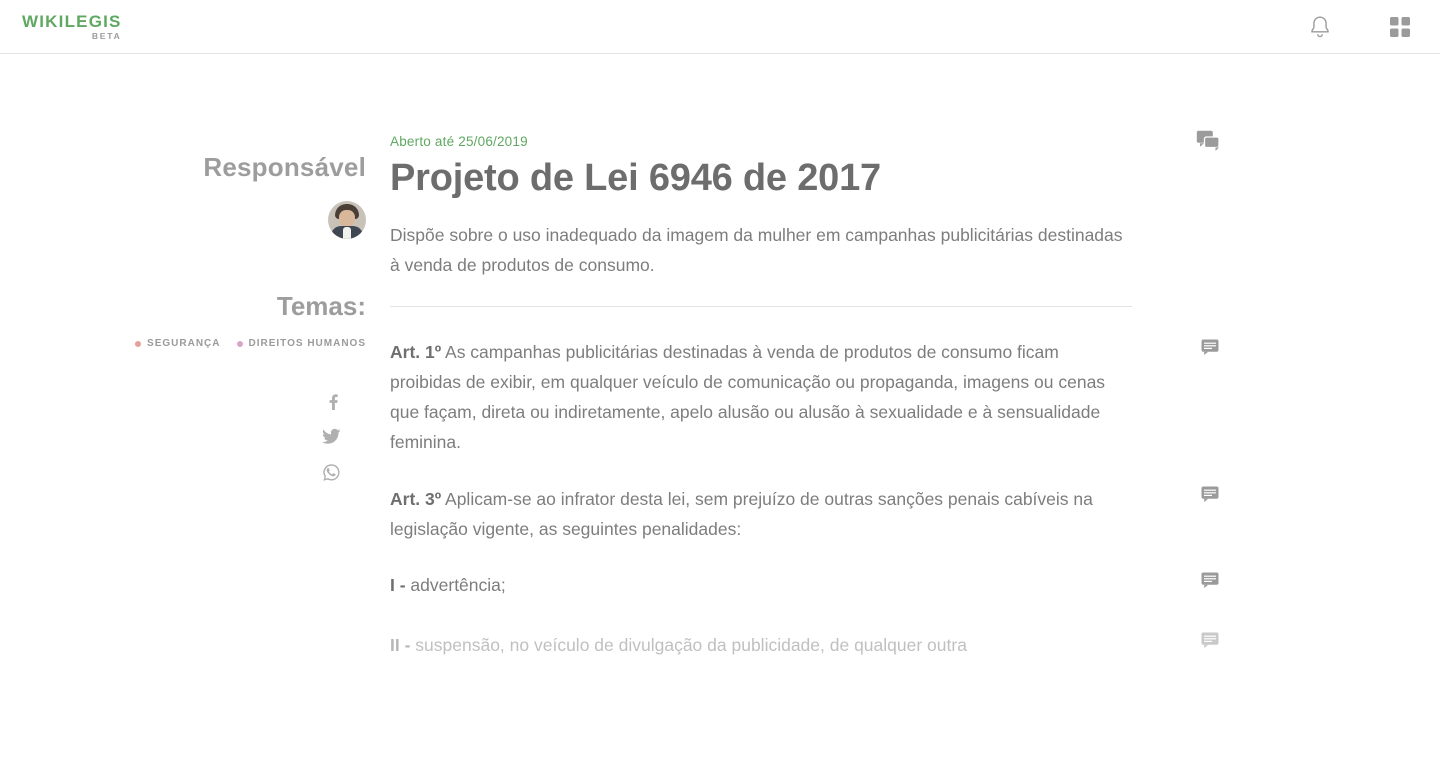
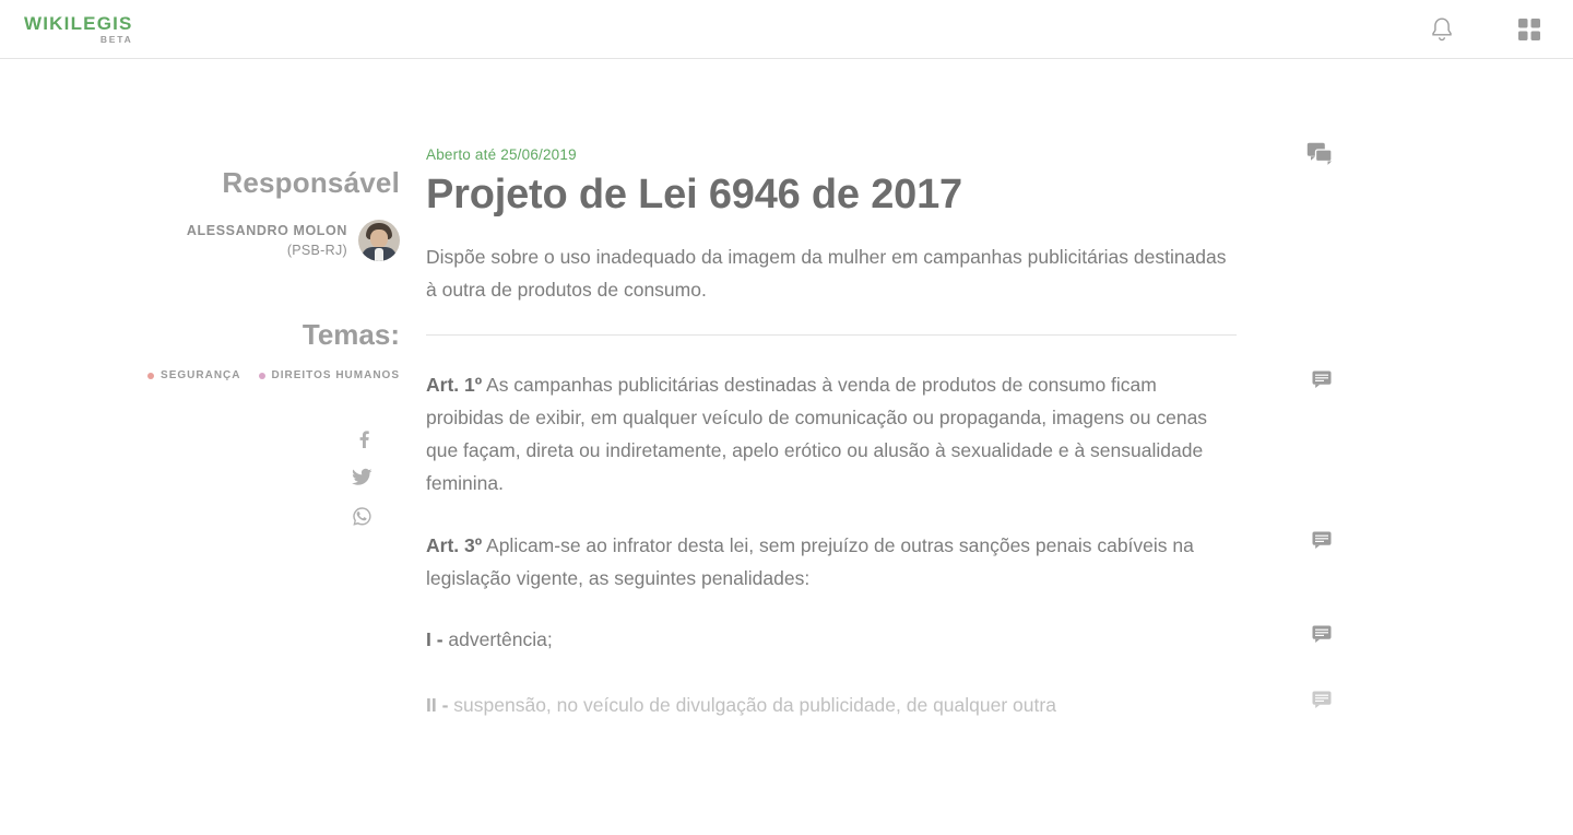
  WIKILEGIS
  BETA
  Responsável
+ ALESSANDRO MOLON
+ (PSB-RJ)
  Temas:
  SEGURANÇA
  DIREITOS HUMANOS
  Aberto até 25/06/2019
  Projeto de Lei 6946 de 2017
- Dispõe sobre o uso inadequado da imagem da mulher em campanhas publicitárias destinadas à venda de produtos de consumo.
+ Dispõe sobre o uso inadequado da imagem da mulher em campanhas publicitárias destinadas à outra de produtos de consumo.
- Art. 1º As campanhas publicitárias destinadas à venda de produtos de consumo ficam proibidas de exibir, em qualquer veículo de comunicação ou propaganda, imagens ou cenas que façam, direta ou indiretamente, apelo alusão ou alusão à sexualidade e à sensualidade feminina.
+ Art. 1º As campanhas publicitárias destinadas à venda de produtos de consumo ficam proibidas de exibir, em qualquer veículo de comunicação ou propaganda, imagens ou cenas que façam, direta ou indiretamente, apelo erótico ou alusão à sexualidade e à sensualidade feminina.
  Art. 3º Aplicam-se ao infrator desta lei, sem prejuízo de outras sanções penais cabíveis na legislação vigente, as seguintes penalidades:
  I - advertência;
  II - suspensão, no veículo de divulgação da publicidade, de qualquer outra
